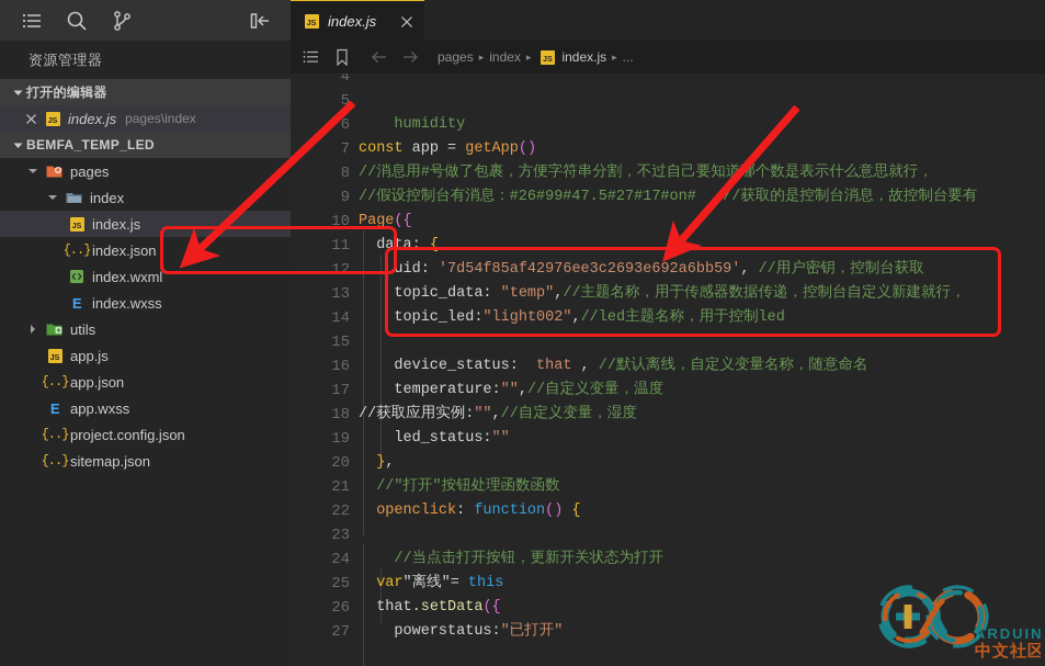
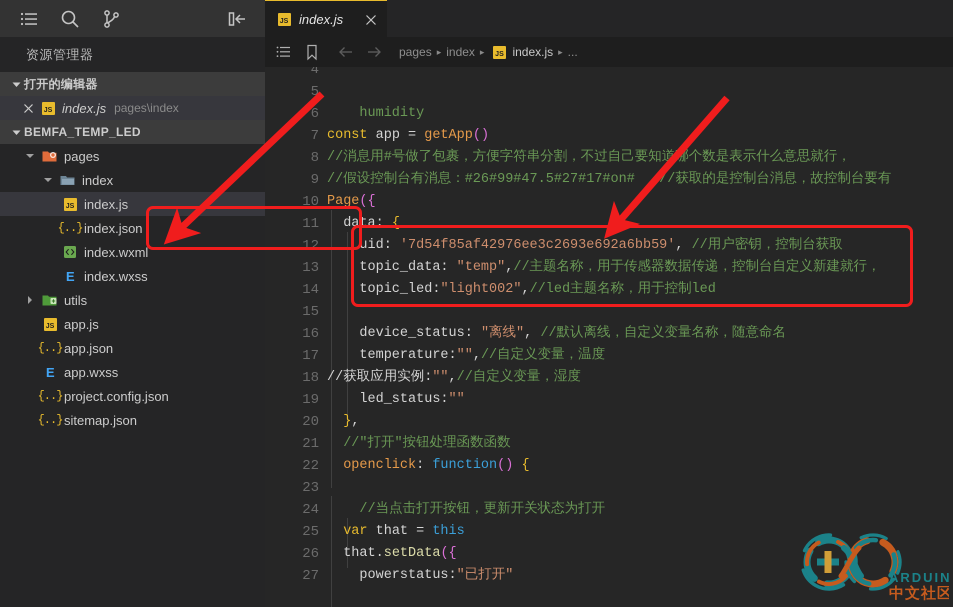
  资源管理器
  打开的编辑器
  index.js
  pages\index
  BEMFA_TEMP_LED
  pages
  index
  index.js
  {..}
  index.json
  index.wxml
  index.wxss
  utils
  app.js
  {..}
  app.json
  app.wxss
  {..}
  project.config.json
  {..}
  sitemap.json
  index.js
  pages
  ▸
  index
  ▸
  index.js
  ▸
  ...
  4
  5
  6
  7
  8
  9
  10
  11
  12
  13
  14
  15
  16
  17
  18
  19
  20
  21
  22
  23
  24
  25
  26
  27
  humidity
  const app = getApp()
  //消息用#号做了包裹，方便字符串分割，不过自己要知道哪个数是表示什么意思就行，
  //假设控制台有消息：#26#99#47.5#27#17#on# //获取的是控制台消息，故控制台要有
  Page({
  data: {
  uid: '7d54f85af42976ee3c2693e692a6bb59', //用户密钥，控制台获取
  topic_data: "temp",//主题名称，用于传感器数据传递，控制台自定义新建就行，
  topic_led:"light002",//led主题名称，用于控制led
- device_status: that , //默认离线，自定义变量名称，随意命名
+ device_status: "离线", //默认离线，自定义变量名称，随意命名
  temperature:"",//自定义变量，温度
  //获取应用实例:"",//自定义变量，湿度
  led_status:""
  },
  //"打开"按钮处理函数函数
  openclick: function() {
  //当点击打开按钮，更新开关状态为打开
- var"离线"= this
+ var that = this
  that.setData({
  powerstatus:"已打开"
  ARDUIN
  中文社区
